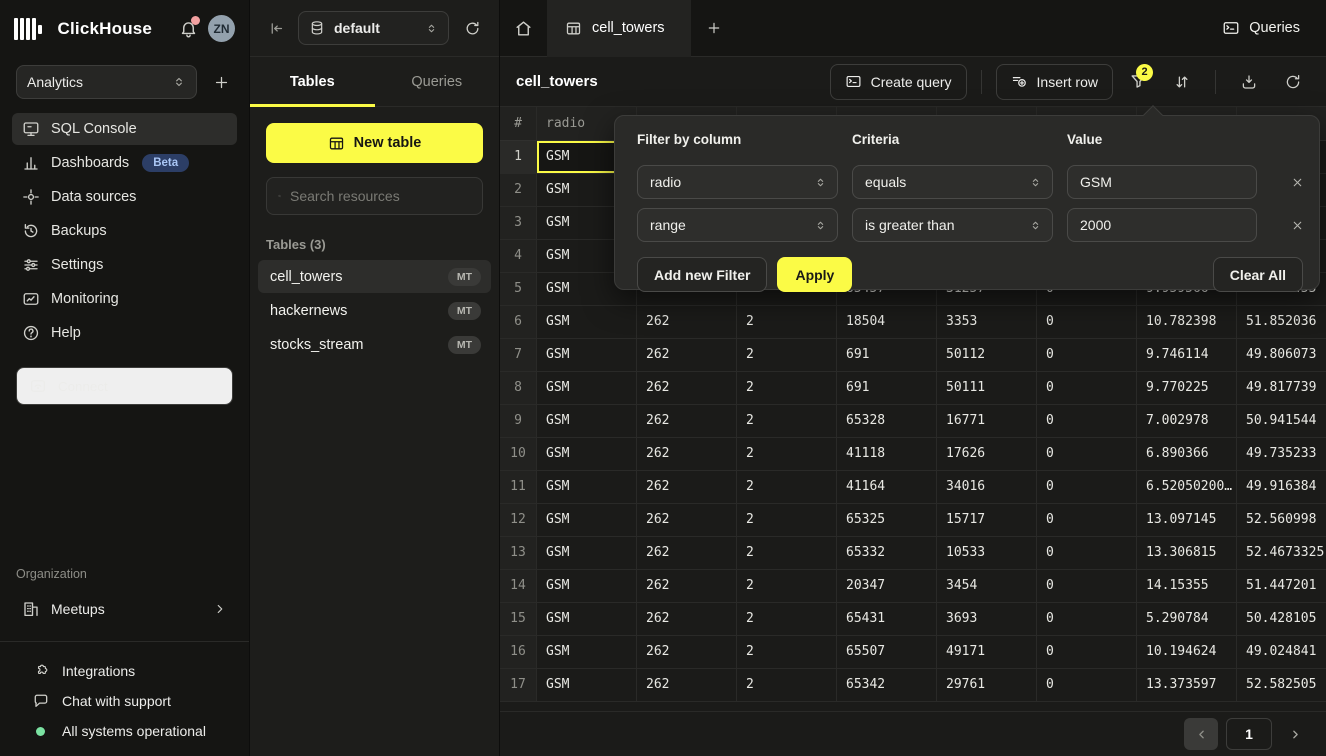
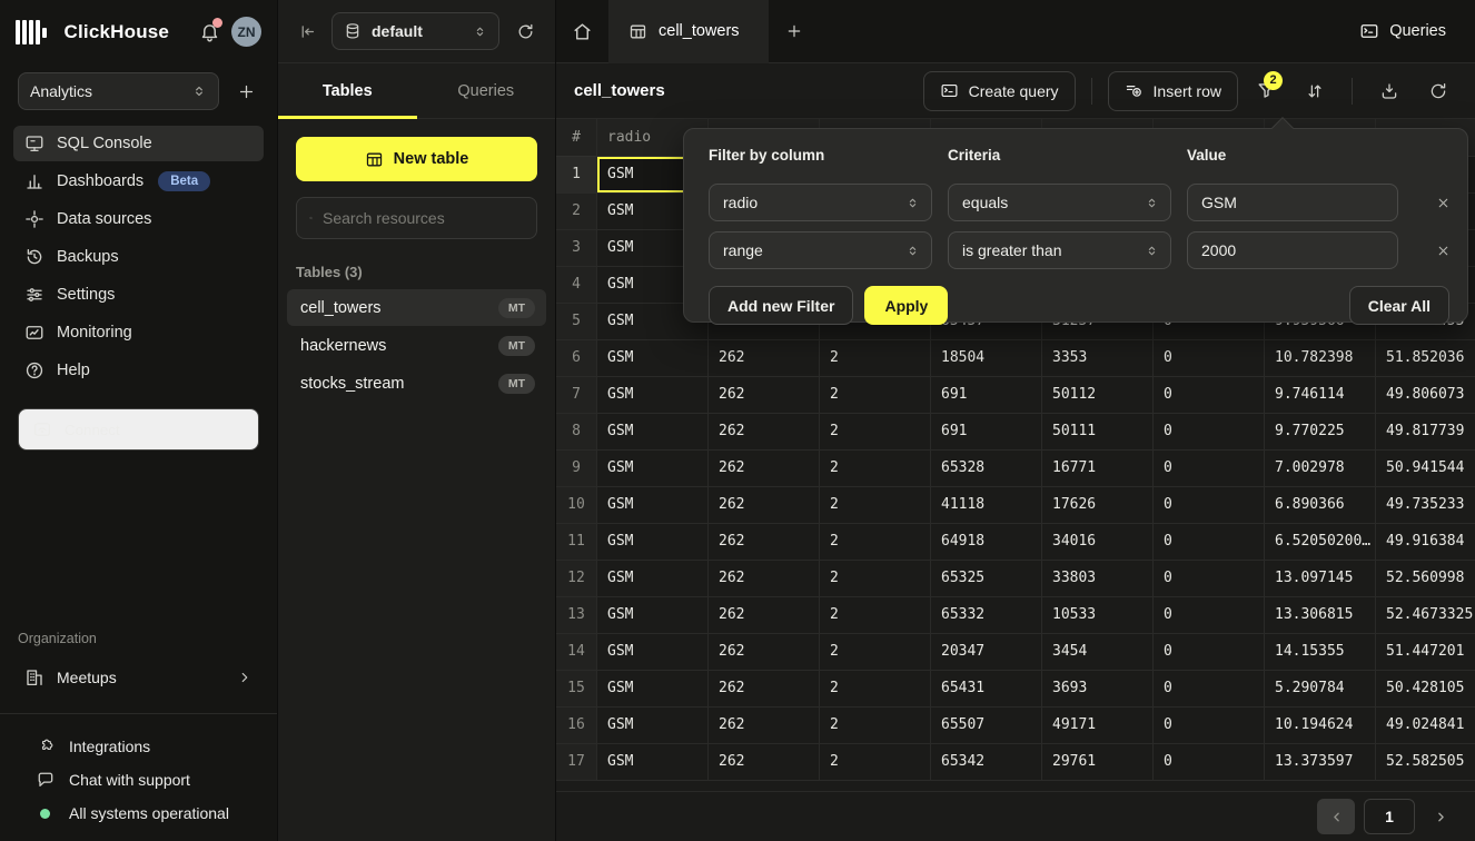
  ClickHouse
  ZN
  Analytics
  SQL Console
  Dashboards
  Beta
  Data sources
  Backups
  Settings
  Monitoring
  Help
  Organization
  Meetups
  Integrations
  Chat with support
  All systems operational
  default
  Tables
  Queries
  New table
  Search resources
  Tables (3)
  cell_towers
  MT
  hackernews
  MT
  stocks_stream
  MT
  cell_towers
  Queries
  cell_towers
  Create query
  Insert row
  2
  #
  radio
  1
  GSM
  2
  GSM
  3
  GSM
  4
  GSM
  5
  GSM
  6
  GSM
  262
  2
  18504
  3353
  0
  10.782398
  51.852036
  7
  GSM
  262
  2
  691
  50112
  0
  9.746114
  49.806073
  8
  GSM
  262
  2
  691
  50111
  0
  9.770225
  49.817739
  9
  GSM
  262
  2
  65328
  16771
  0
  7.002978
  50.941544
  10
  GSM
  262
  2
  41118
  17626
  0
  6.890366
  49.735233
  11
  GSM
  262
  2
- 41164
+ 64918
  34016
  0
  6.52050200…
  49.916384
  12
  GSM
  262
  2
  65325
- 15717
+ 33803
  0
  13.097145
  52.560998
  13
  GSM
  262
  2
  65332
  10533
  0
  13.306815
  52.4673325
  14
  GSM
  262
  2
  20347
  3454
  0
  14.15355
  51.447201
  15
  GSM
  262
  2
  65431
  3693
  0
  5.290784
  50.428105
  16
  GSM
  262
  2
  65507
  49171
  0
  10.194624
  49.024841
  17
  GSM
  262
  2
  65342
  29761
  0
  13.373597
  52.582505
  1
  Filter by column
  Criteria
  Value
  radio
  equals
  GSM
  range
  is greater than
  2000
  Add new Filter
  Apply
  Clear All
